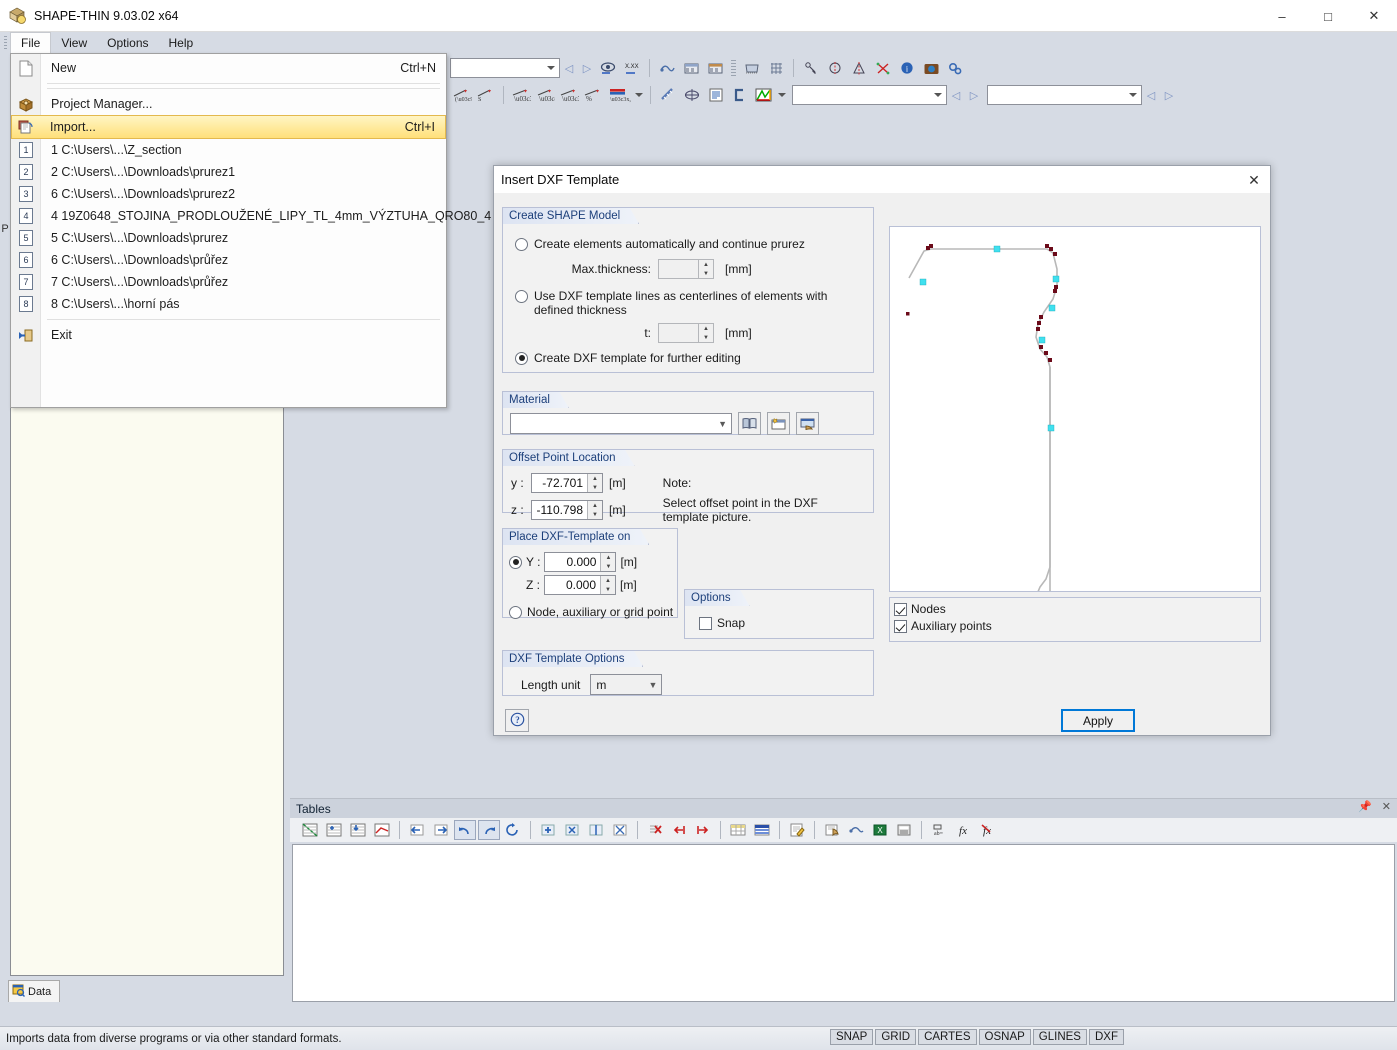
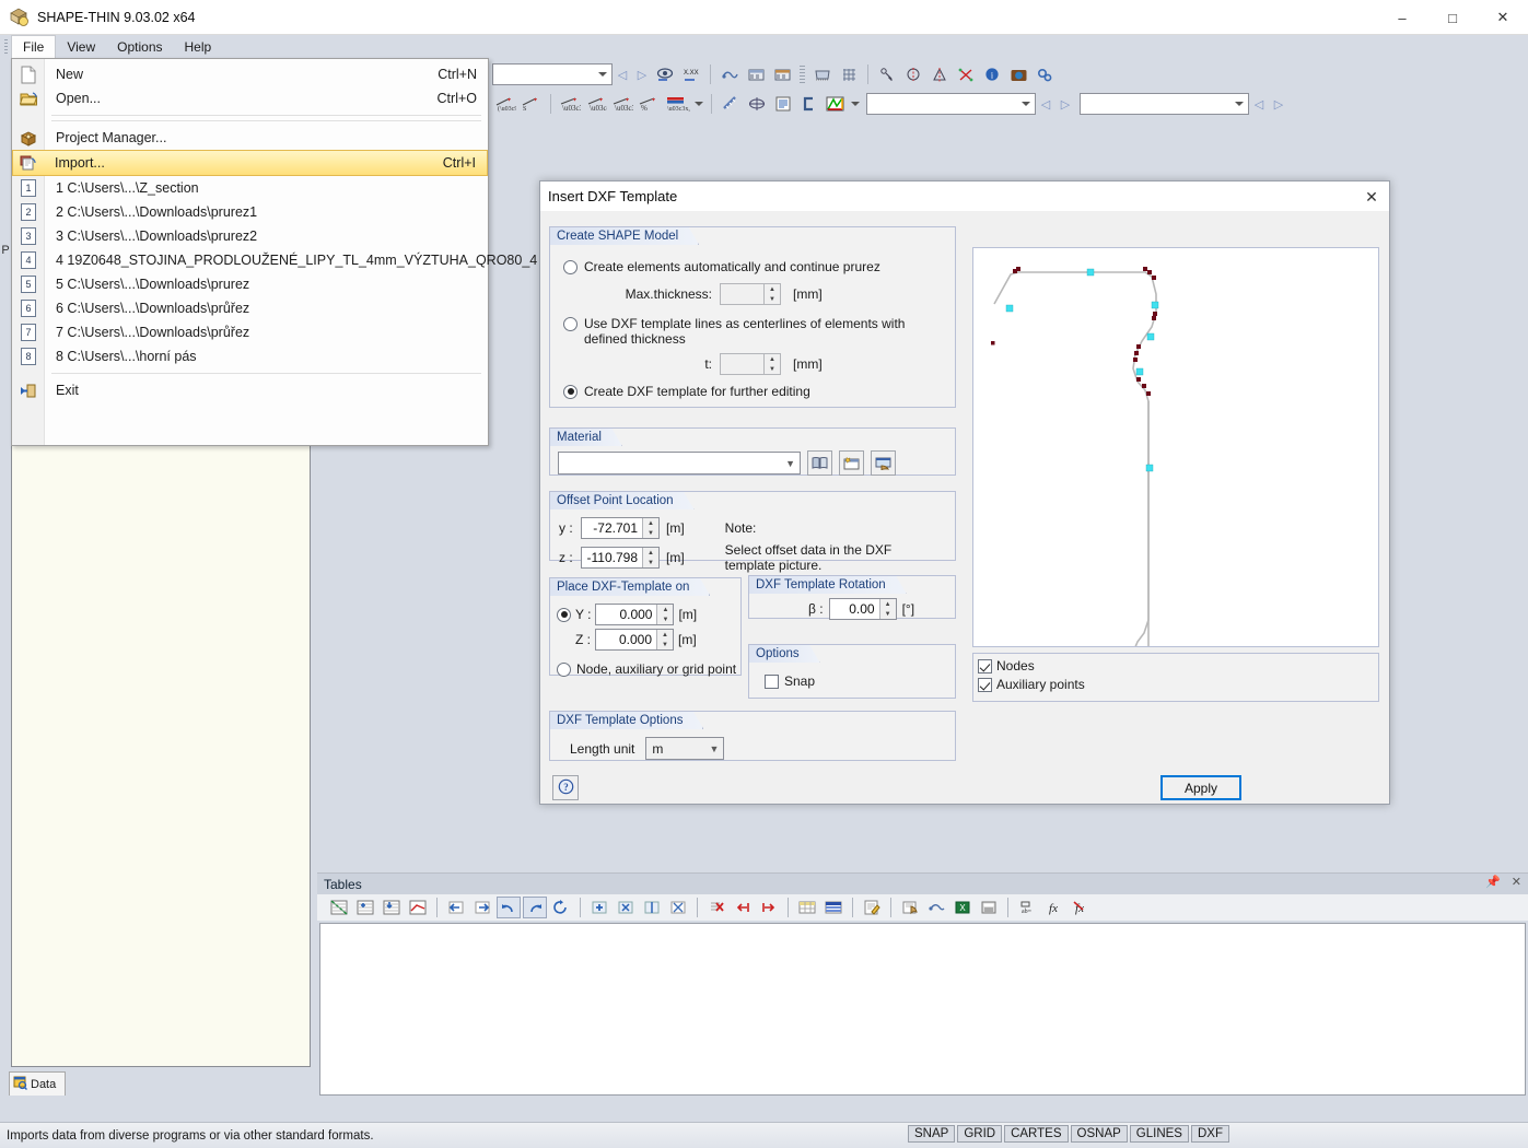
  SHAPE-THIN 9.03.02 x64
  –
  □
  ✕
  File
  View
  Options
  Help
  ◁
  ▷
  i
  \u03c
  \u03c
  \u03c
  %
  ◁
  ▷
  ◁
  ▷
  P
  Data
  Tables
  📌
  ✕
  X
  fx
  New
  Ctrl+N
+ Open...
+ Ctrl+O
  Project Manager...
  Import...
  Ctrl+I
  1
  1 C:\Users\...\Z_section
  2
  2 C:\Users\...\Downloads\prurez1
  3
- 6 C:\Users\...\Downloads\prurez2
+ 3 C:\Users\...\Downloads\prurez2
  4
  4 19Z0648_STOJINA_PRODLOUŽENÉ_LIPY_TL_4mm_VÝZTUHA_QRO80_4
  5
  5 C:\Users\...\Downloads\prurez
  6
  6 C:\Users\...\Downloads\průřez
  7
  7 C:\Users\...\Downloads\průřez
  8
  8 C:\Users\...\horní pás
  Exit
  Insert DXF Template
  ✕
  Create SHAPE Model
  Create elements automatically and continue prurez
  Max.thickness:
  [mm]
  Use DXF template lines as centerlines of elements with
  defined thickness
  t:
  [mm]
  Create DXF template for further editing
  Material
  ▼
  Offset Point Location
  y :
  -72.701
  [m]
  Note:
  z :
  -110.798
  [m]
- Select offset point in the DXF
+ Select offset data in the DXF
  template picture.
  Place DXF-Template on
  Y :
  0.000
  [m]
  Z :
  0.000
  [m]
  Node, auxiliary or grid point
+ DXF Template Rotation
+ β :
+ 0.00
+ [°]
  Options
  Snap
  DXF Template Options
  Length unit
  m
  ▼
  ?
  Nodes
  Auxiliary points
  Apply
  Imports data from diverse programs or via other standard formats.
  SNAP
  GRID
  CARTES
  OSNAP
  GLINES
  DXF
